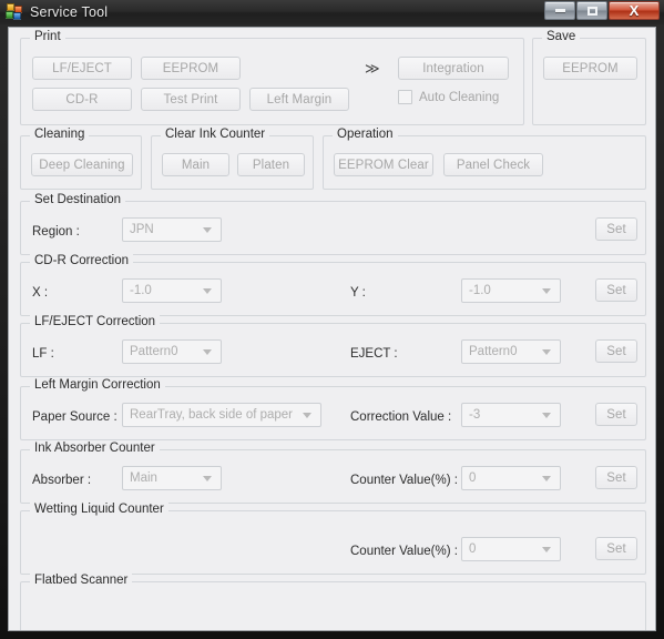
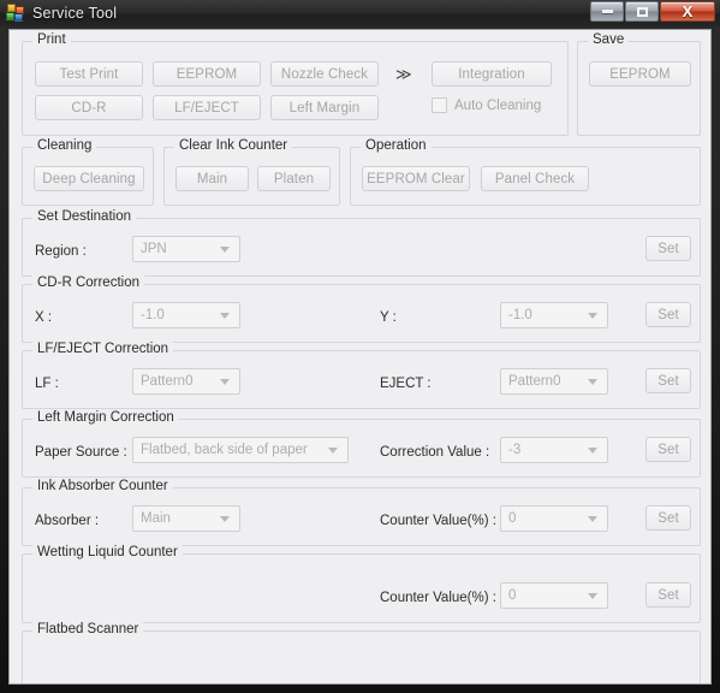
  Service Tool
  X
  Print
- LF/EJECT
+ Test Print
  EEPROM
+ Nozzle Check
  CD-R
- Test Print
+ LF/EJECT
  Left Margin
  ≫
  Integration
  Auto Cleaning
  Save
  EEPROM
  Cleaning
  Deep Cleaning
  Clear Ink Counter
  Main
  Platen
  Operation
  EEPROM Clear
  Panel Check
  Set Destination
  Region :
  JPN
  Set
  CD-R Correction
  X :
  -1.0
  Y :
  -1.0
  Set
  LF/EJECT Correction
  LF :
  Pattern0
  EJECT :
  Pattern0
  Set
  Left Margin Correction
  Paper Source :
- RearTray, back side of paper
+ Flatbed, back side of paper
  Correction Value :
  -3
  Set
  Ink Absorber Counter
  Absorber :
  Main
  Counter Value(%) :
  0
  Set
  Wetting Liquid Counter
  Counter Value(%) :
  0
  Set
  Flatbed Scanner
